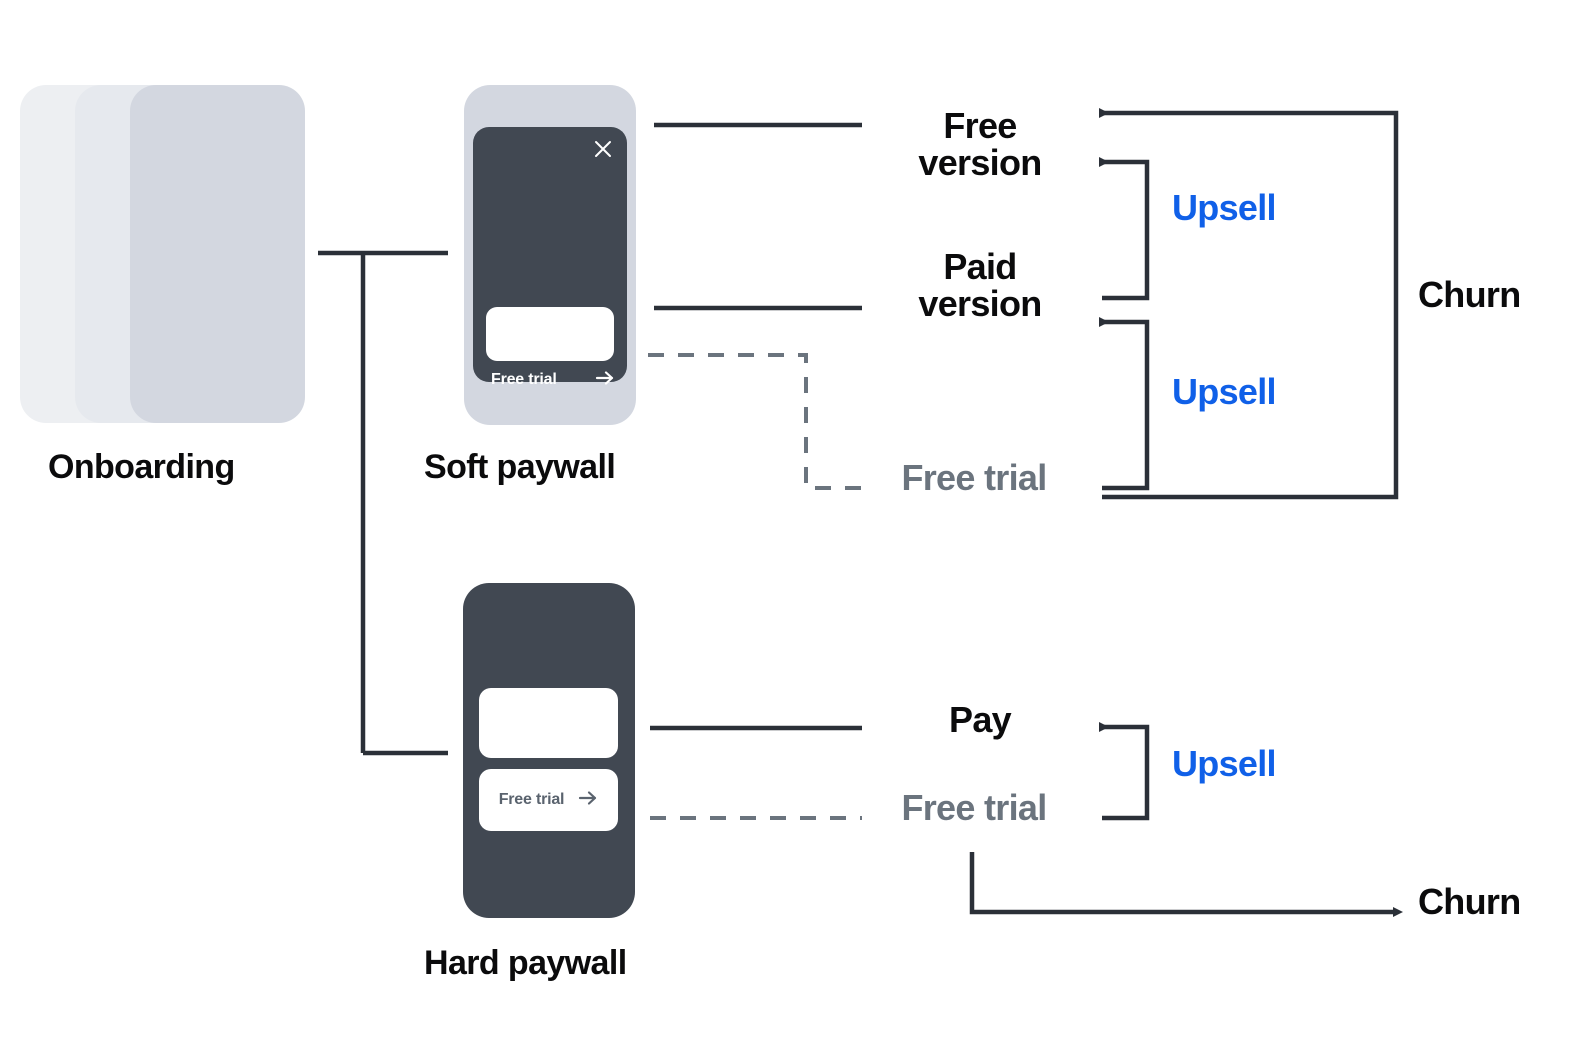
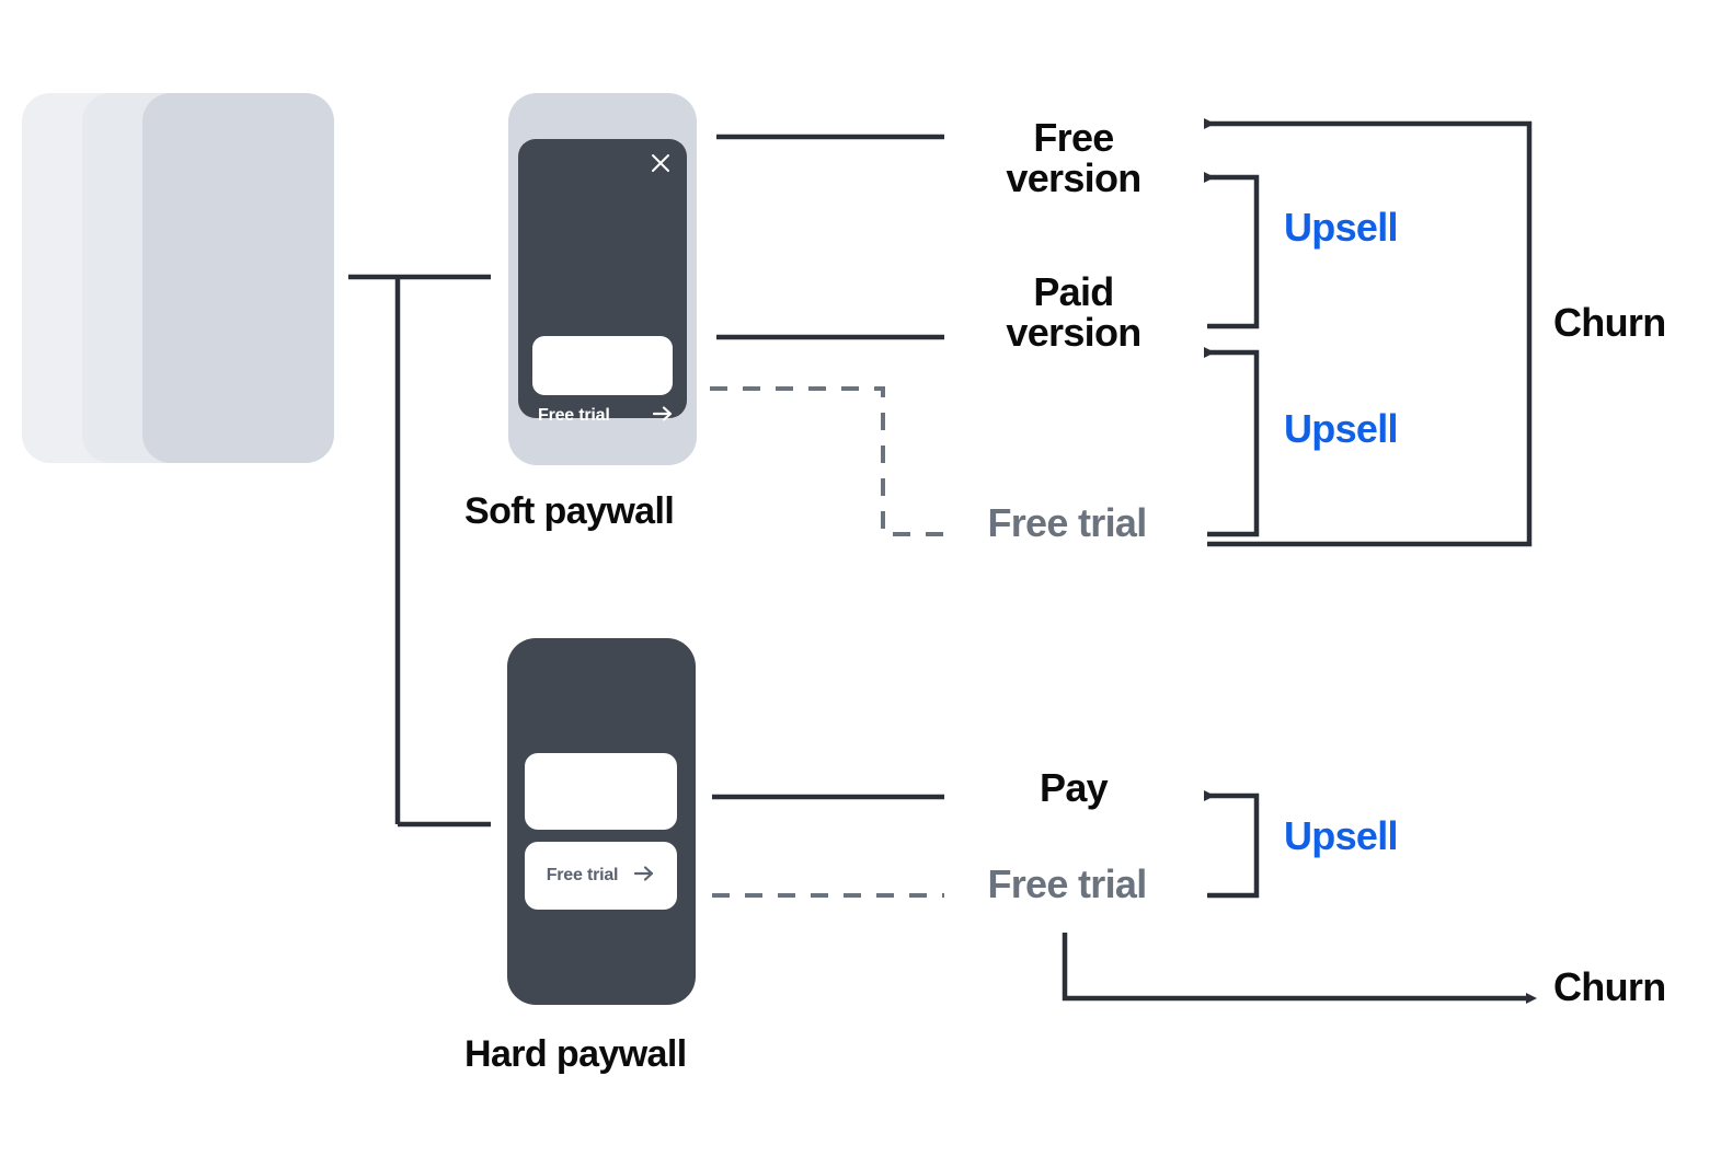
- Onboarding
  Free trial
  Soft paywall
  Free trial
  Hard paywall
  Free
  version
  Paid
  version
  Free trial
  Upsell
  Upsell
  Churn
  Pay
  Free trial
  Upsell
  Churn
